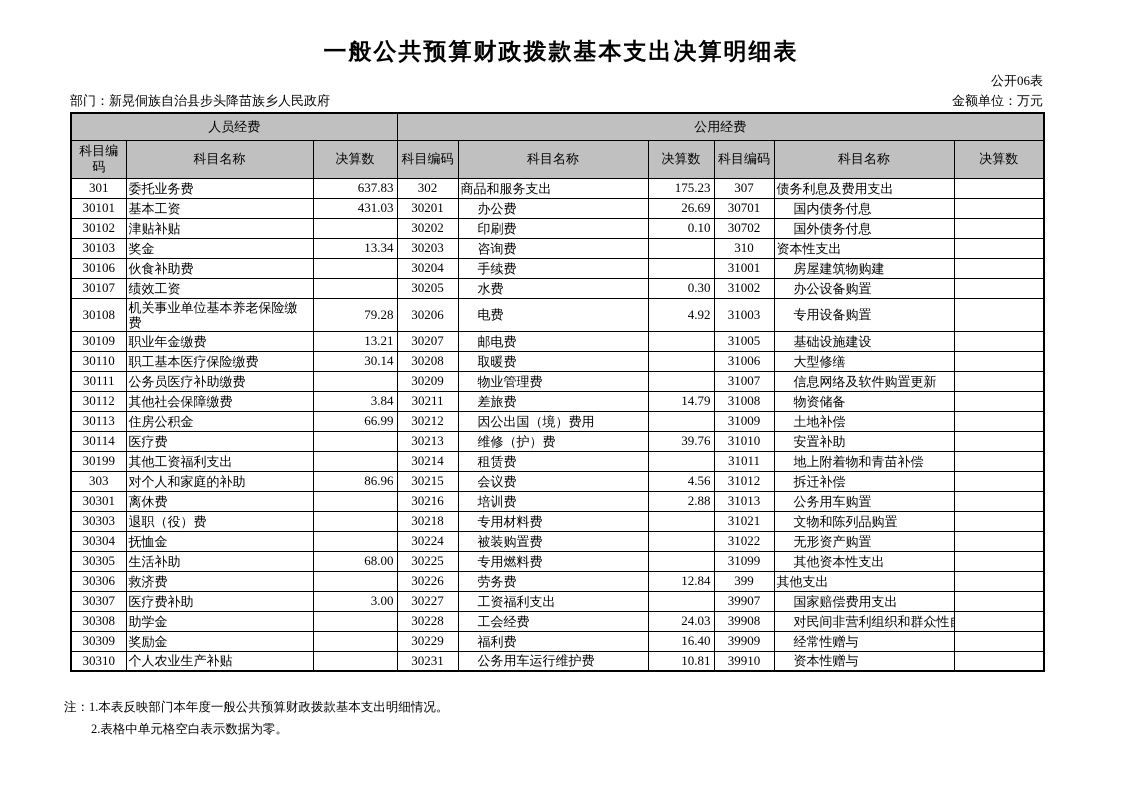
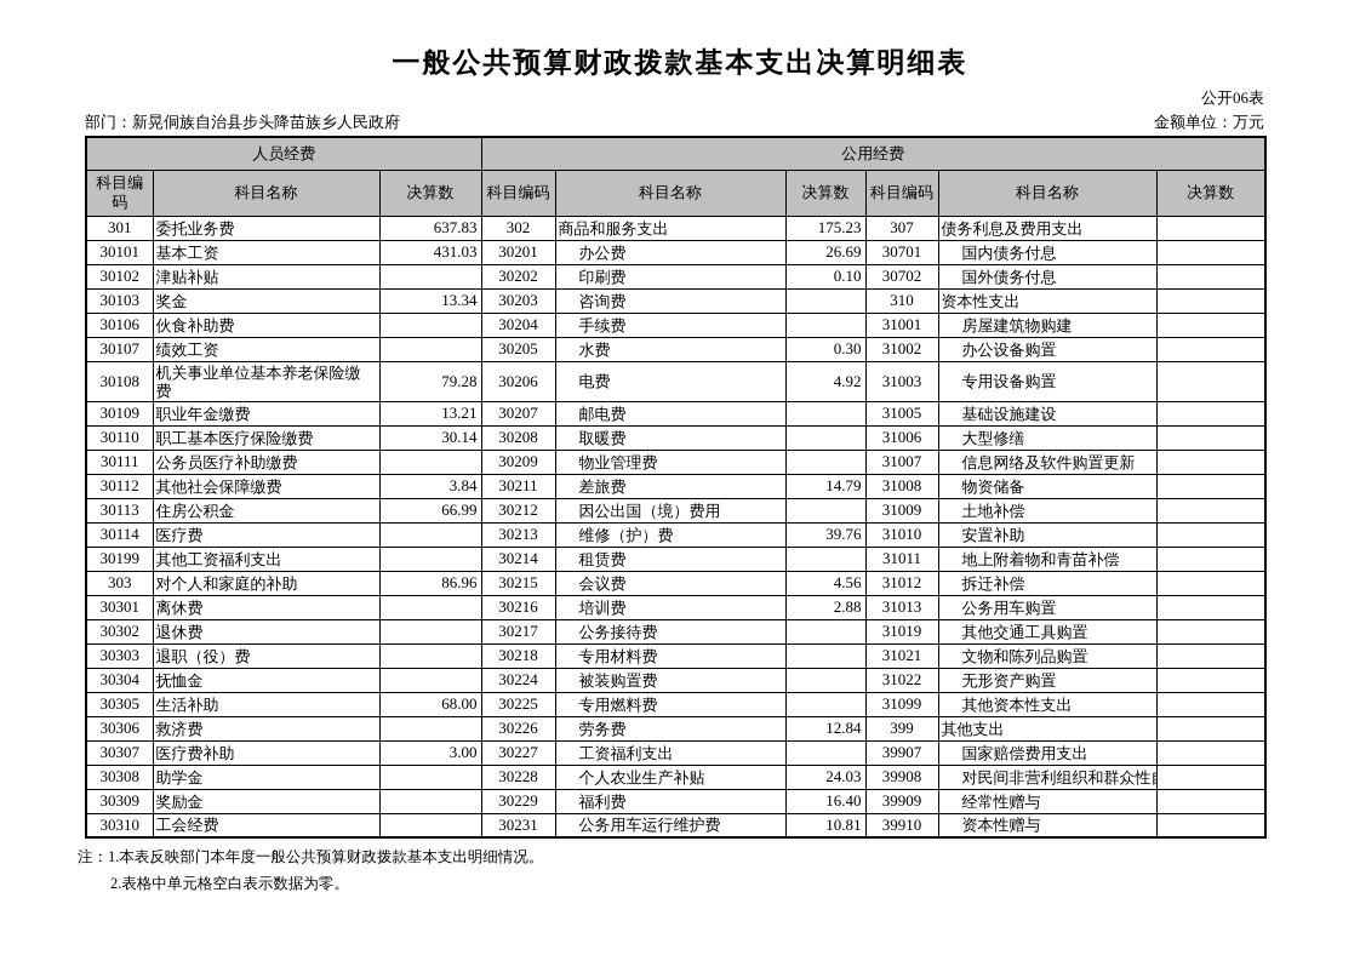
  一般公共预算财政拨款基本支出决算明细表
  公开06表
  部门：新晃侗族自治县步头降苗族乡人民政府
  金额单位：万元
  人员经费	公用经费
  科目编码	科目名称	决算数	科目编码	科目名称	决算数	科目编码	科目名称	决算数
  301	委托业务费	637.83	302	商品和服务支出	175.23	307	债务利息及费用支出
  30101	基本工资	431.03	30201	办公费	26.69	30701	国内债务付息
  30102	津贴补贴		30202	印刷费	0.10	30702	国外债务付息
  30103	奖金	13.34	30203	咨询费		310	资本性支出
  30106	伙食补助费		30204	手续费		31001	房屋建筑物购建
  30107	绩效工资		30205	水费	0.30	31002	办公设备购置
  30108	机关事业单位基本养老保险缴费	79.28	30206	电费	4.92	31003	专用设备购置
  30109	职业年金缴费	13.21	30207	邮电费		31005	基础设施建设
  30110	职工基本医疗保险缴费	30.14	30208	取暖费		31006	大型修缮
  30111	公务员医疗补助缴费		30209	物业管理费		31007	信息网络及软件购置更新
  30112	其他社会保障缴费	3.84	30211	差旅费	14.79	31008	物资储备
  30113	住房公积金	66.99	30212	因公出国（境）费用		31009	土地补偿
  30114	医疗费		30213	维修（护）费	39.76	31010	安置补助
  30199	其他工资福利支出		30214	租赁费		31011	地上附着物和青苗补偿
  303	对个人和家庭的补助	86.96	30215	会议费	4.56	31012	拆迁补偿
  30301	离休费		30216	培训费	2.88	31013	公务用车购置
+ 30302	退休费		30217	公务接待费		31019	其他交通工具购置
  30303	退职（役）费		30218	专用材料费		31021	文物和陈列品购置
  30304	抚恤金		30224	被装购置费		31022	无形资产购置
  30305	生活补助	68.00	30225	专用燃料费		31099	其他资本性支出
  30306	救济费		30226	劳务费	12.84	399	其他支出
  30307	医疗费补助	3.00	30227	工资福利支出		39907	国家赔偿费用支出
- 30308	助学金		30228	工会经费	24.03	39908	对民间非营利组织和群众性
+ 30308	助学金		30228	个人农业生产补贴	24.03	39908	对民间非营利组织和群众性
  30309	奖励金		30229	福利费	16.40	39909	经常性赠与
- 30310	个人农业生产补贴		30231	公务用车运行维护费	10.81	39910	资本性赠与
+ 30310	工会经费		30231	公务用车运行维护费	10.81	39910	资本性赠与
  注：1.本表反映部门本年度一般公共预算财政拨款基本支出明细情况。
  2.表格中单元格空白表示数据为零。
